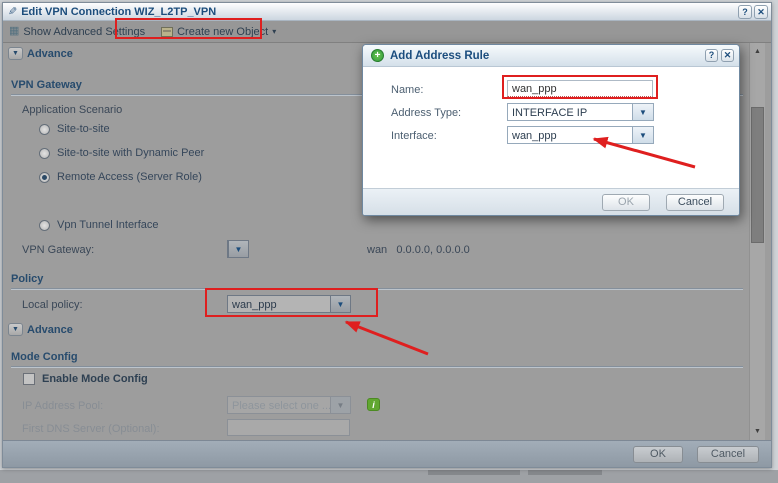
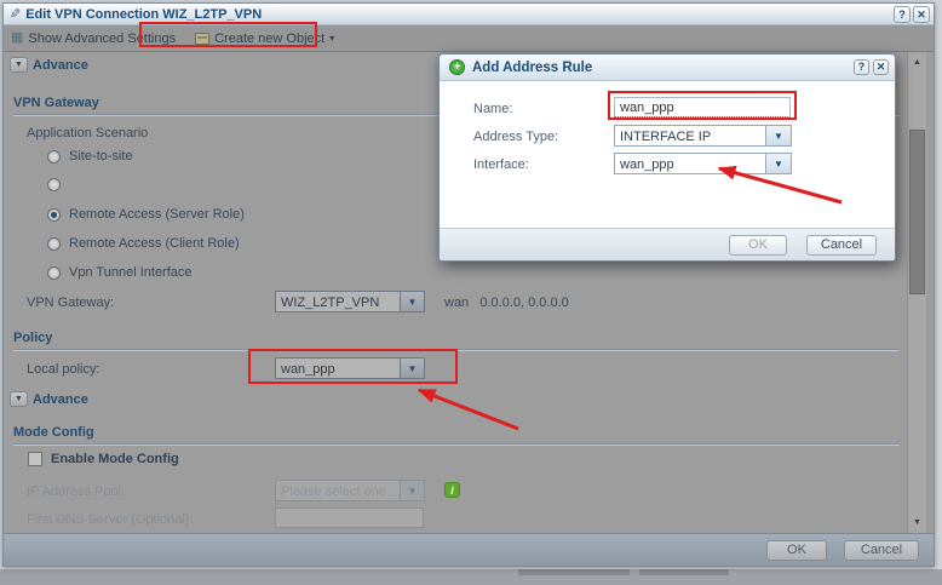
  Edit VPN Connection WIZ_L2TP_VPN
  ?
  ✕
  ▦
  Show Advanced Settings
  Create new Object
  ▾
  Advance
  VPN Gateway
  Application Scenario
  Site-to-site
- Site-to-site with Dynamic Peer
  Remote Access (Server Role)
+ Remote Access (Client Role)
  Vpn Tunnel Interface
  VPN Gateway:
+ WIZ_L2TP_VPN
  ▼
  wan 0.0.0.0, 0.0.0.0
  Policy
  Local policy:
  wan_ppp
  ▼
  Advance
  Mode Config
  Enable Mode Config
  Please select one ..
  ▼
  i
  OK
  Cancel
  +
  Add Address Rule
  ?
  ✕
  Name:
  wan_ppp
  Address Type:
  INTERFACE IP
  ▼
  Interface:
  wan_ppp
  ▼
  OK
  Cancel
